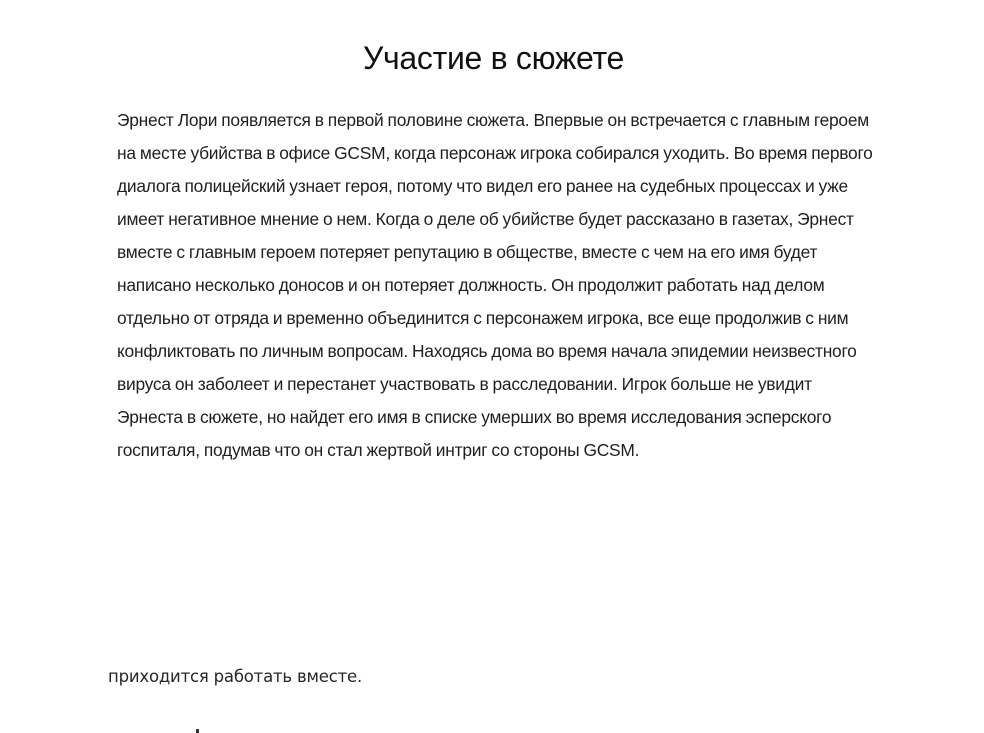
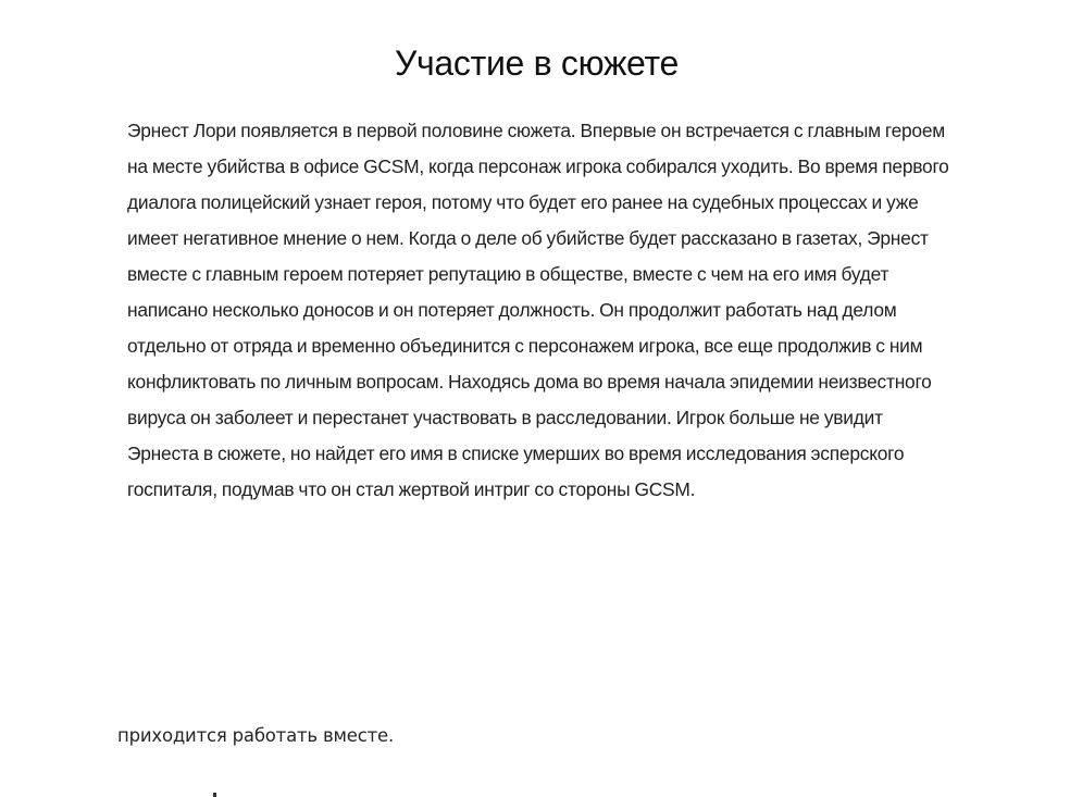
  Участие в сюжете
- Эрнест Лори появляется в первой половине сюжета. Впервые он встречается с главным героем на месте убийства в офисе GCSM, когда персонаж игрока собирался уходить. Во время первого диалога полицейский узнает героя, потому что видел его ранее на судебных процессах и уже имеет негативное мнение о нем. Когда о деле об убийстве будет рассказано в газетах, Эрнест вместе с главным героем потеряет репутацию в обществе, вместе с чем на его имя будет написано несколько доносов и он потеряет должность. Он продолжит работать над делом отдельно от отряда и временно объединится с персонажем игрока, все еще продолжив с ним конфликтовать по личным вопросам. Находясь дома во время начала эпидемии неизвестного вируса он заболеет и перестанет участвовать в расследовании. Игрок больше не увидит Эрнеста в сюжете, но найдет его имя в списке умерших во время исследования эсперского госпиталя, подумав что он стал жертвой интриг со стороны GCSM.
+ Эрнест Лори появляется в первой половине сюжета. Впервые он встречается с главным героем на месте убийства в офисе GCSM, когда персонаж игрока собирался уходить. Во время первого диалога полицейский узнает героя, потому что будет его ранее на судебных процессах и уже имеет негативное мнение о нем. Когда о деле об убийстве будет рассказано в газетах, Эрнест вместе с главным героем потеряет репутацию в обществе, вместе с чем на его имя будет написано несколько доносов и он потеряет должность. Он продолжит работать над делом отдельно от отряда и временно объединится с персонажем игрока, все еще продолжив с ним конфликтовать по личным вопросам. Находясь дома во время начала эпидемии неизвестного вируса он заболеет и перестанет участвовать в расследовании. Игрок больше не увидит Эрнеста в сюжете, но найдет его имя в списке умерших во время исследования эсперского госпиталя, подумав что он стал жертвой интриг со стороны GCSM.
  приходится работать вместе.
